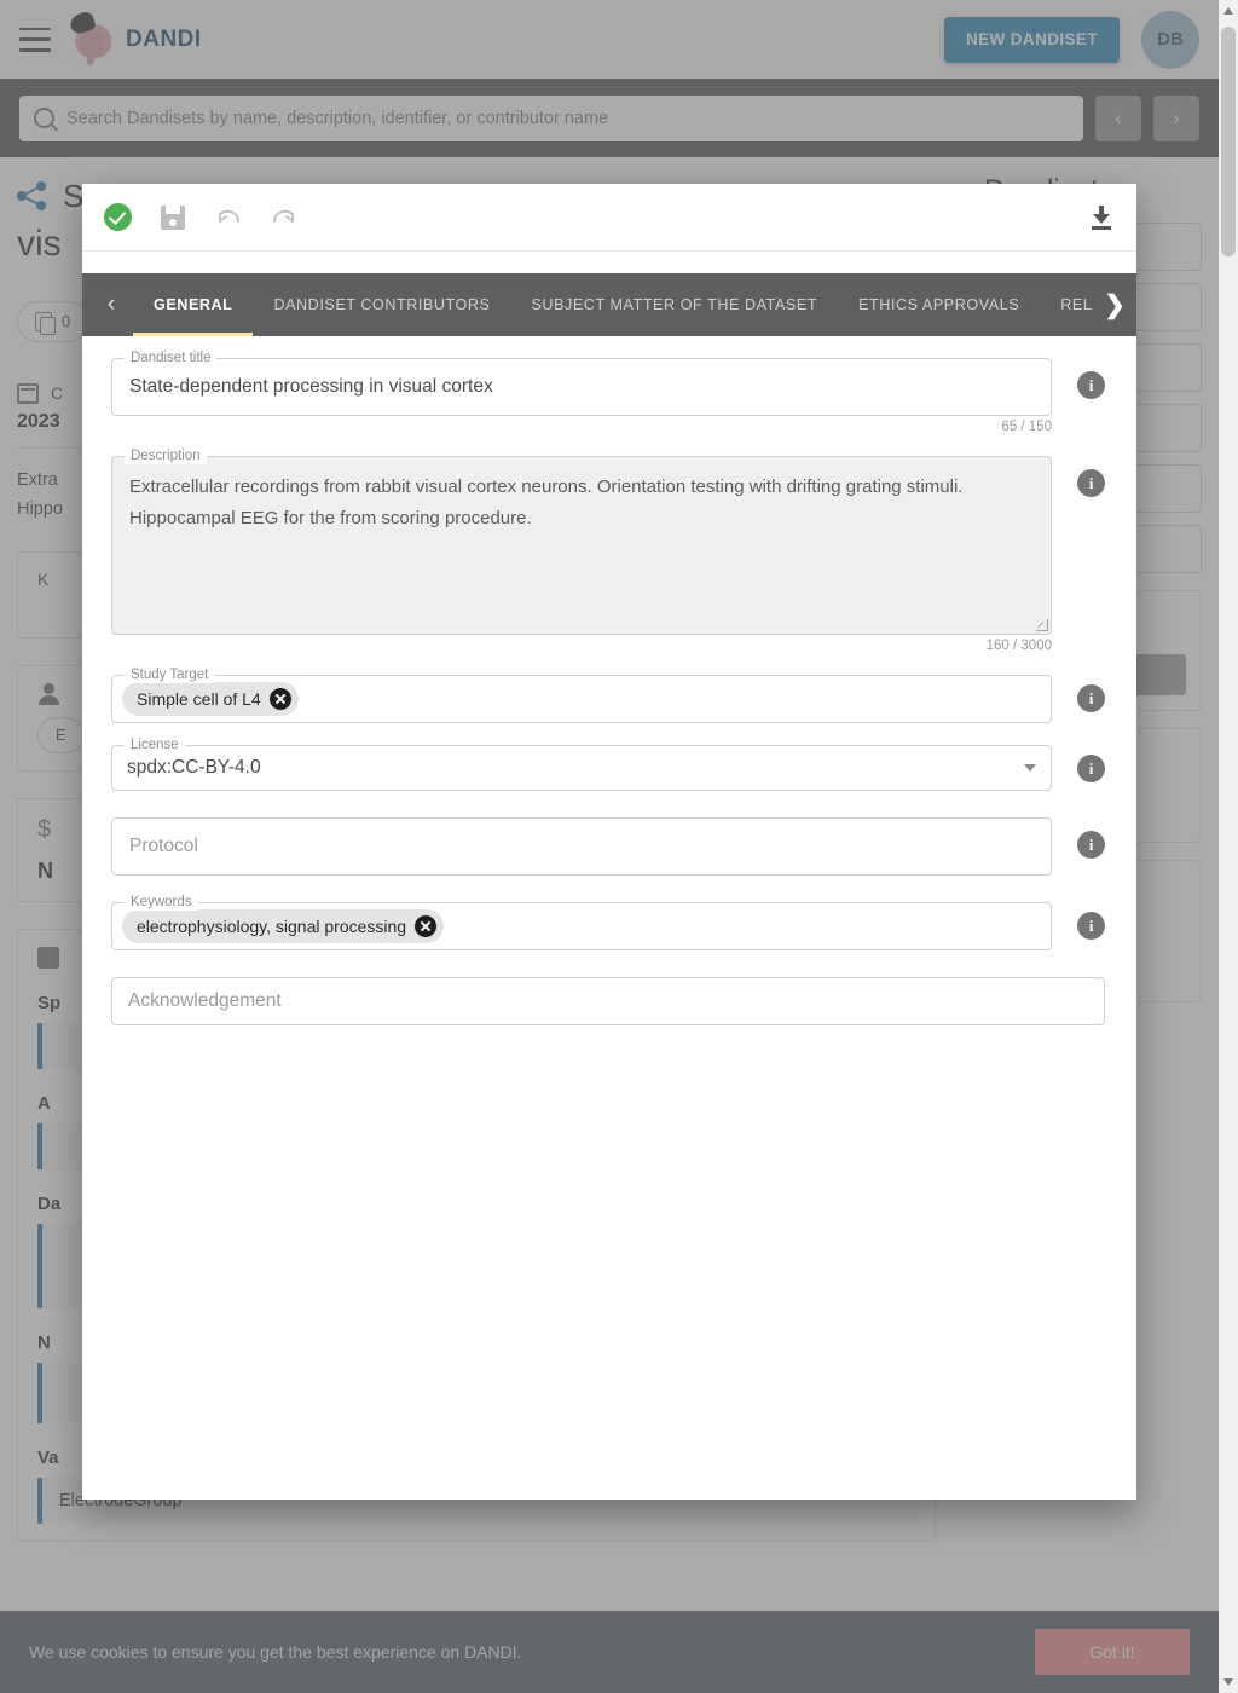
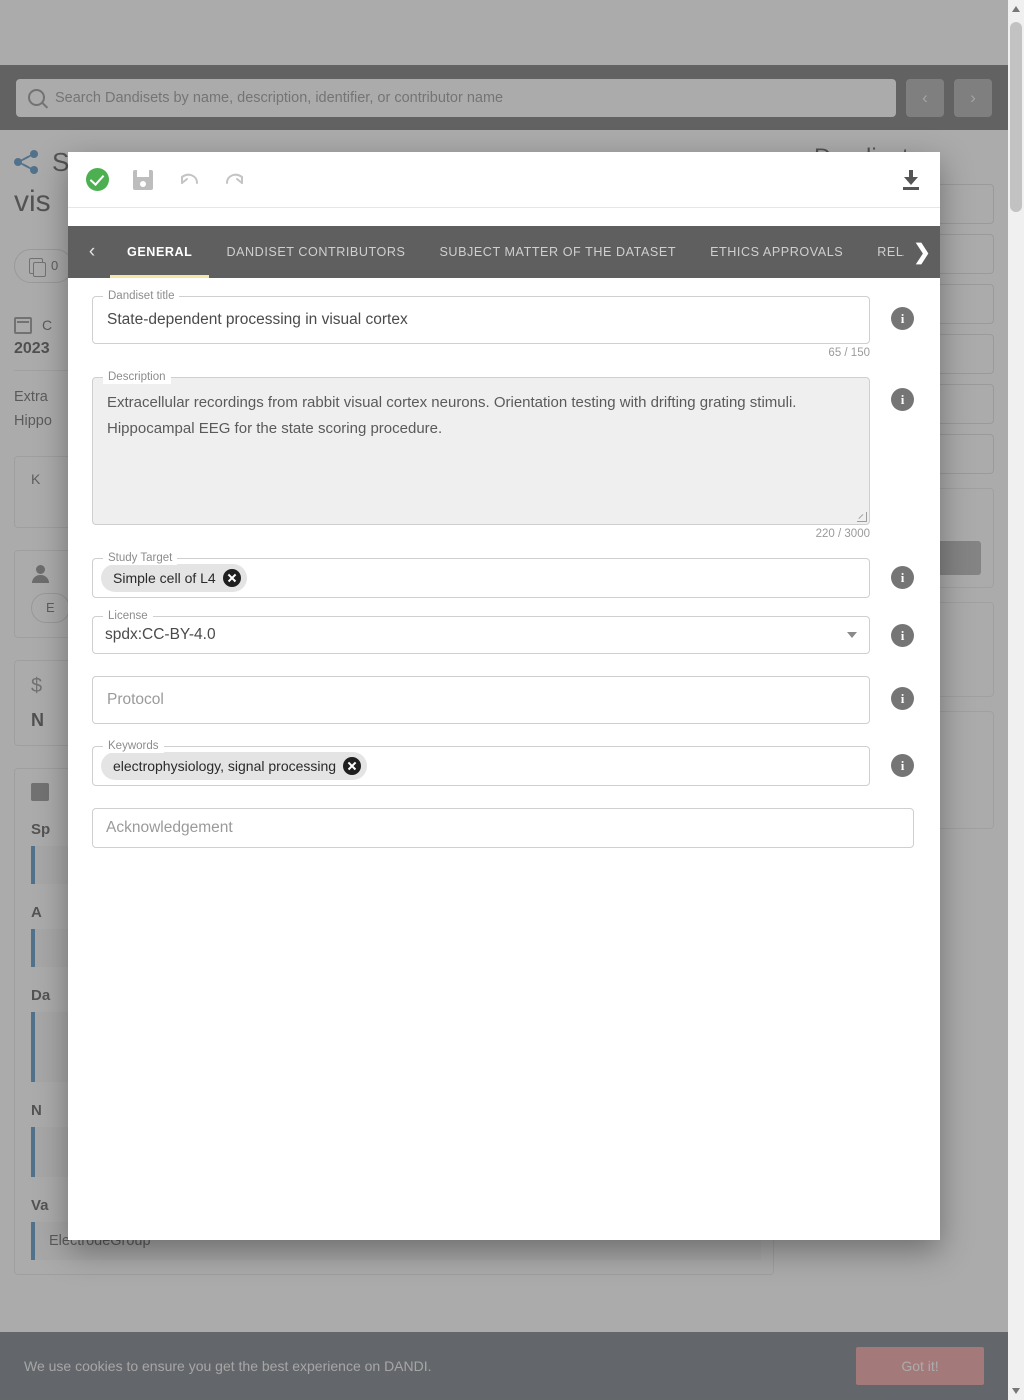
- DANDI
- NEW DANDISET
- DB
  Search Dandisets by name, description, identifier, or contributor name
  ‹
  ›
  S
  vis
  0
  C
  2023
  Extra
  Hippo
  K
  E
  $
  N
  Sp
  A
  Da
  N
  Va
  ElectrodeGroup
  We use cookies to ensure you get the best experience on DANDI.
  Got it!
  ‹
  GENERAL
  DANDISET CONTRIBUTORS
  SUBJECT MATTER OF THE DATASET
  ETHICS APPROVALS
  ❯
  Dandiset title
  State-dependent processing in visual cortex
  65 / 150
  i
  Description
  Extracellular recordings from rabbit visual cortex neurons. Orientation testing with drifting grating stimuli.
- Hippocampal EEG for the from scoring procedure.
+ Hippocampal EEG for the state scoring procedure.
- 160 / 3000
+ 220 / 3000
  i
  Study Target
  Simple cell of L4
  i
  License
  spdx:CC-BY-4.0
  i
  Protocol
  i
  Keywords
  electrophysiology, signal processing
  i
  Acknowledgement
